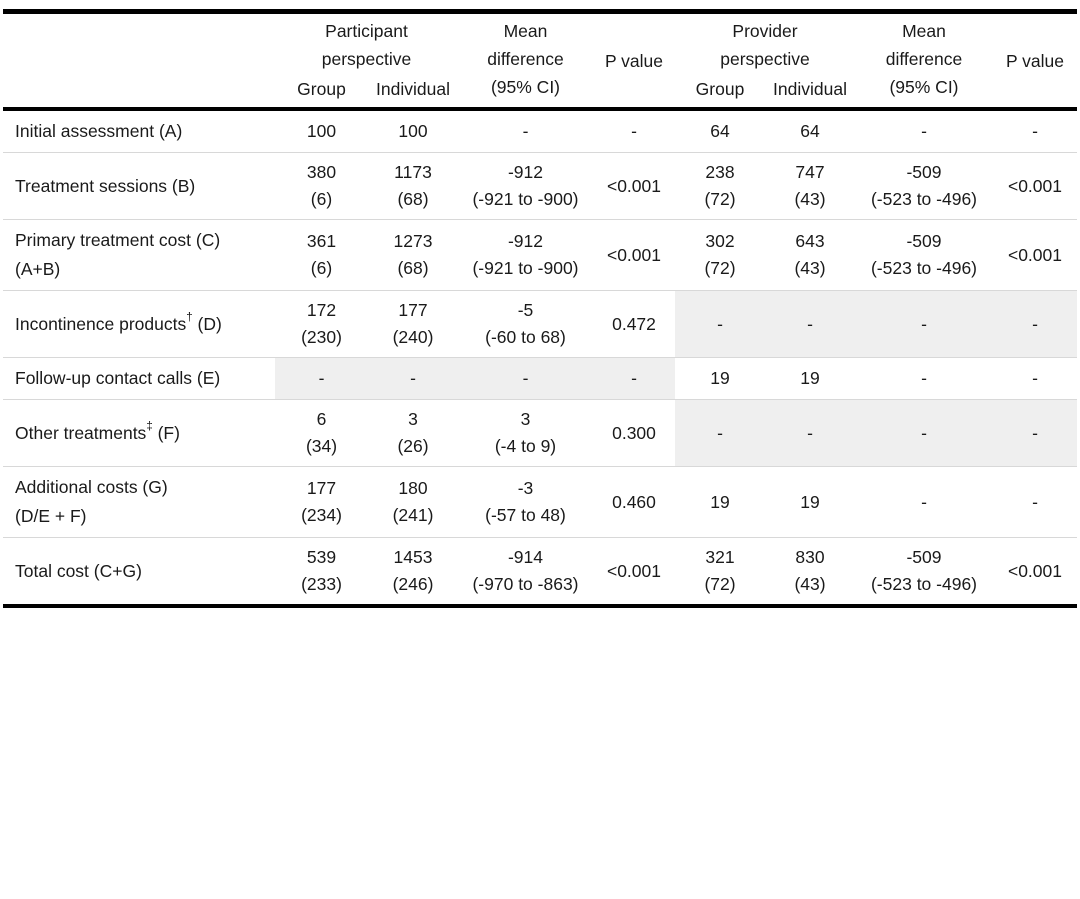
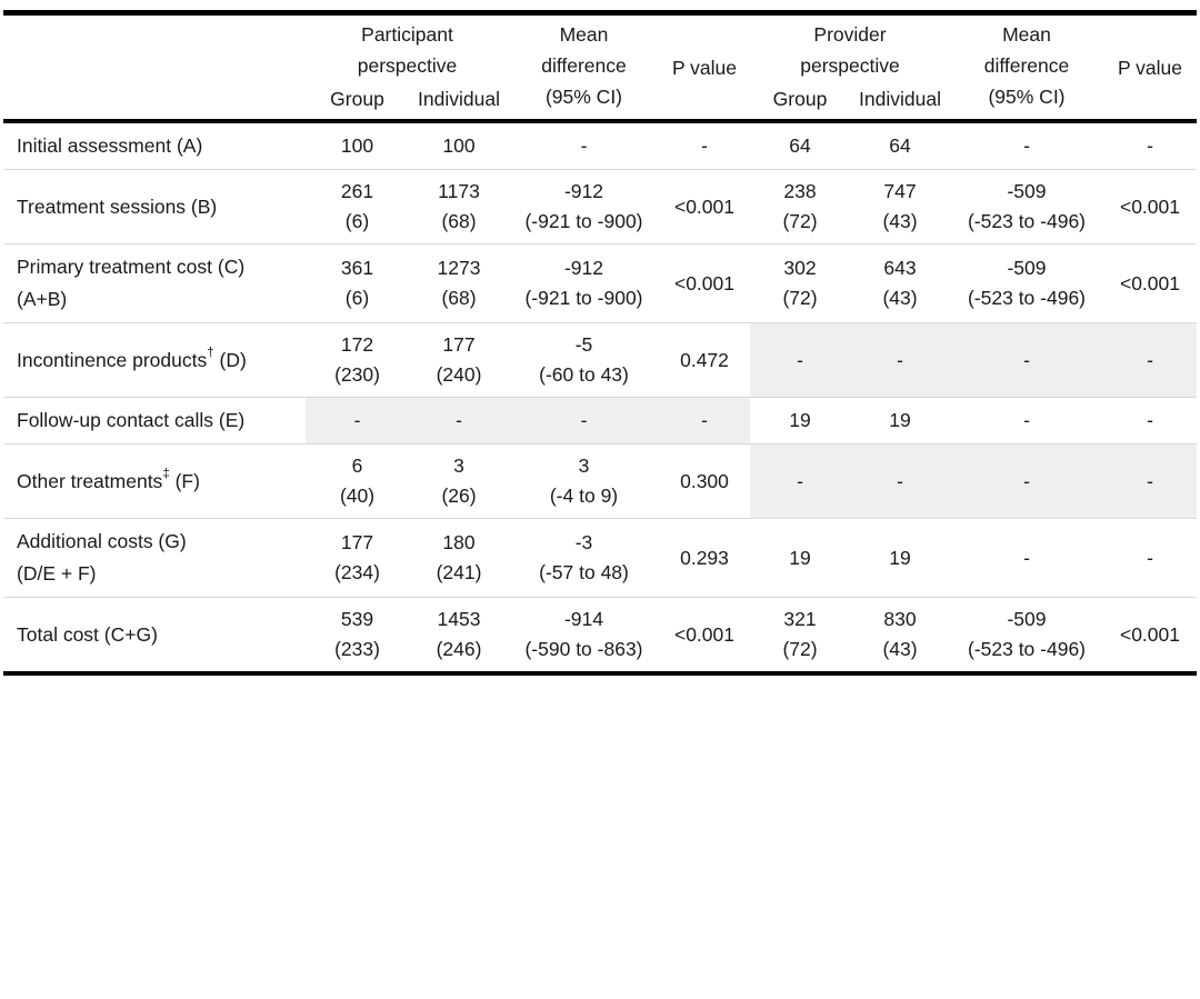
  	Participant perspective	Mean difference (95% CI)	P value	Provider perspective	Mean difference (95% CI)	P value
  Group	Individual	Group	Individual
  Initial assessment (A)	100	100	-	-	64	64	-	-
- Treatment sessions (B)	380(6)	1173(68)	-912(-921 to -900)	<0.001	238(72)	747(43)	-509(-523 to -496)	<0.001
+ Treatment sessions (B)	261(6)	1173(68)	-912(-921 to -900)	<0.001	238(72)	747(43)	-509(-523 to -496)	<0.001
  Primary treatment cost (C)(A+B)	361(6)	1273(68)	-912(-921 to -900)	<0.001	302(72)	643(43)	-509(-523 to -496)	<0.001
- Incontinence products† (D)	172(230)	177(240)	-5(-60 to 68)	0.472	-	-	-	-
+ Incontinence products† (D)	172(230)	177(240)	-5(-60 to 43)	0.472	-	-	-	-
  Follow-up contact calls (E)	-	-	-	-	19	19	-	-
- Other treatments‡ (F)	6(34)	3(26)	3(-4 to 9)	0.300	-	-	-	-
+ Other treatments‡ (F)	6(40)	3(26)	3(-4 to 9)	0.300	-	-	-	-
- Additional costs (G)(D/E + F)	177(234)	180(241)	-3(-57 to 48)	0.460	19	19	-	-
+ Additional costs (G)(D/E + F)	177(234)	180(241)	-3(-57 to 48)	0.293	19	19	-	-
- Total cost (C+G)	539(233)	1453(246)	-914(-970 to -863)	<0.001	321(72)	830(43)	-509(-523 to -496)	<0.001
+ Total cost (C+G)	539(233)	1453(246)	-914(-590 to -863)	<0.001	321(72)	830(43)	-509(-523 to -496)	<0.001
